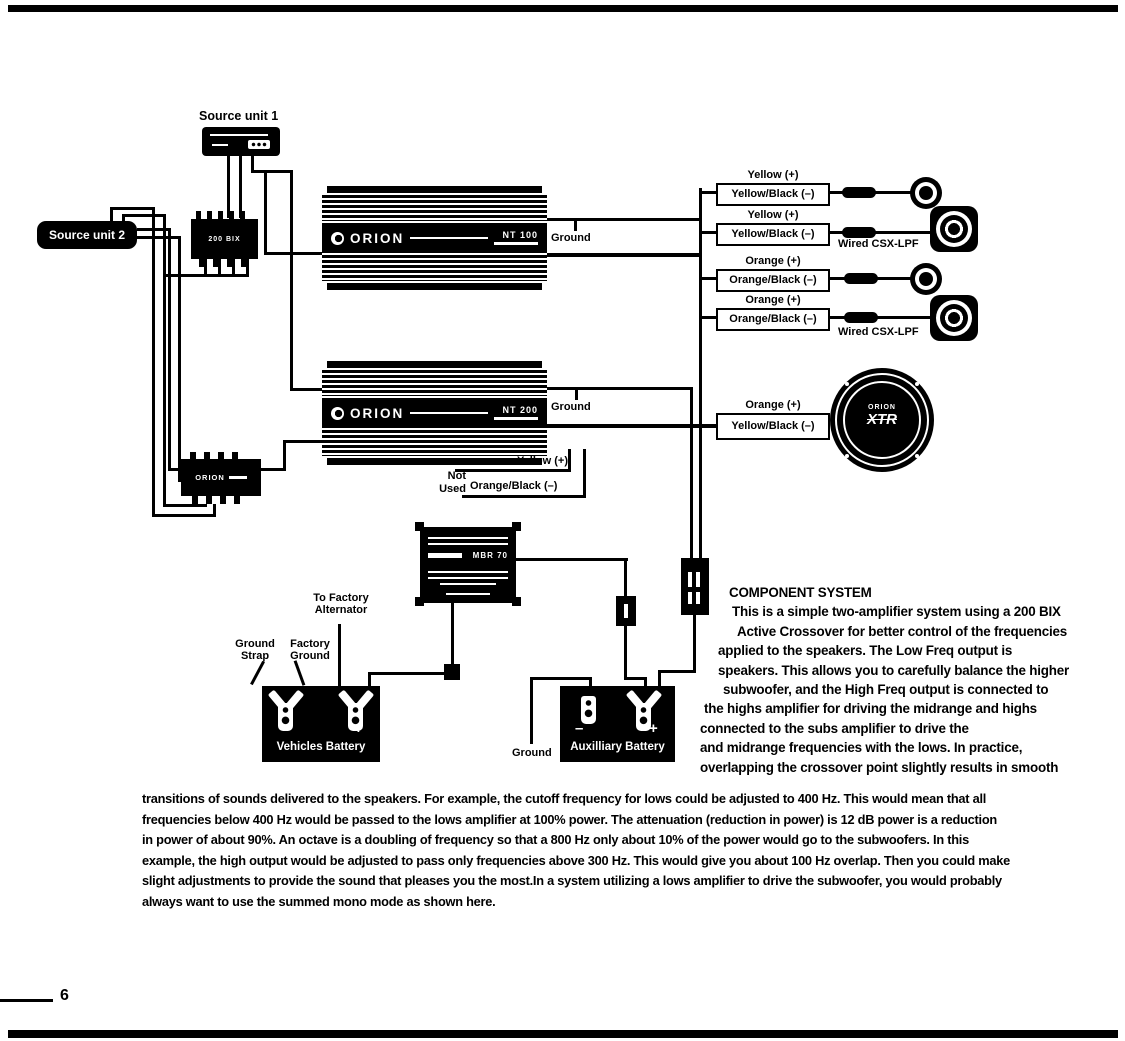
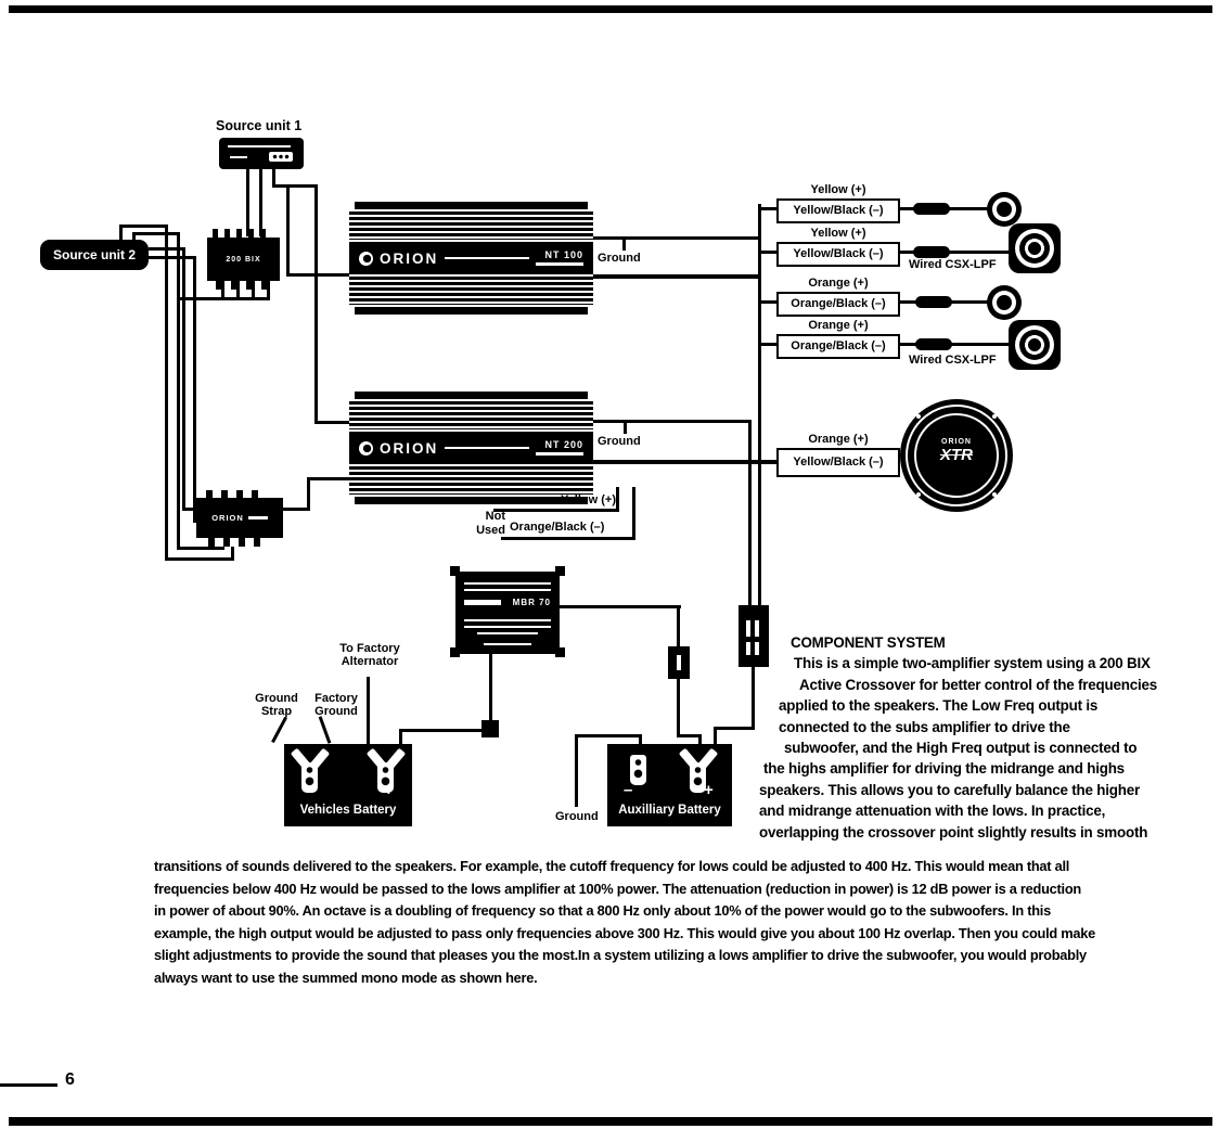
  Source unit 1
  Source unit 2
  ORION
  ORION
  NT 100
  Ground
  ORION
  NT 200
  Ground
  Yellow (+)
  Not
  Used
  Orange/Black (–)
  Yellow (+)
  Yellow/Black (–)
  Yellow (+)
  Yellow/Black (–)
  Wired CSX-LPF
  Orange (+)
  Orange/Black (–)
  Orange (+)
  Orange/Black (–)
  Wired CSX-LPF
  Orange (+)
  Yellow/Black (–)
  XTR
  MBR 70
  To Factory
  Alternator
  Ground
  Strap
  Factory
  Ground
  Ground
  Vehicles Battery
  –
  +
  Auxilliary Battery
  COMPONENT SYSTEM
  This is a simple two-amplifier system using a 200 BIX
  Active Crossover for better control of the frequencies
  applied to the speakers. The Low Freq output is
- speakers. This allows you to carefully balance the higher
+ connected to the subs amplifier to drive the
  subwoofer, and the High Freq output is connected to
  the highs amplifier for driving the midrange and highs
- connected to the subs amplifier to drive the
+ speakers. This allows you to carefully balance the higher
- and midrange frequencies with the lows. In practice,
+ and midrange attenuation with the lows. In practice,
  overlapping the crossover point slightly results in smooth
  transitions of sounds delivered to the speakers. For example, the cutoff frequency for lows could be adjusted to 400 Hz. This would mean that all
  frequencies below 400 Hz would be passed to the lows amplifier at 100% power. The attenuation (reduction in power) is 12 dB power is a reduction
  in power of about 90%. An octave is a doubling of frequency so that a 800 Hz only about 10% of the power would go to the subwoofers. In this
  example, the high output would be adjusted to pass only frequencies above 300 Hz. This would give you about 100 Hz overlap. Then you could make
  slight adjustments to provide the sound that pleases you the most.In a system utilizing a lows amplifier to drive the subwoofer, you would probably
  always want to use the summed mono mode as shown here.
  6
